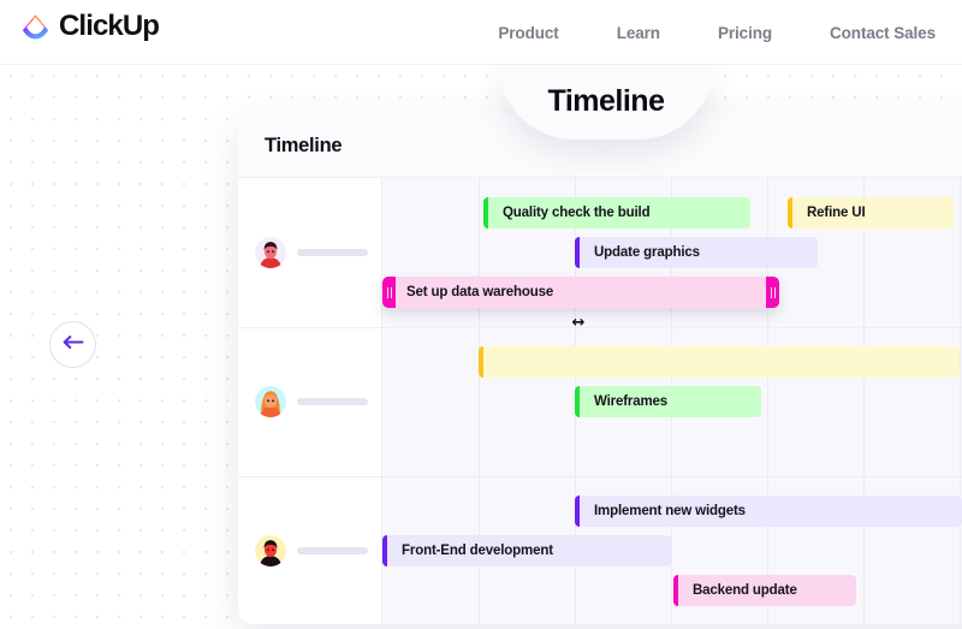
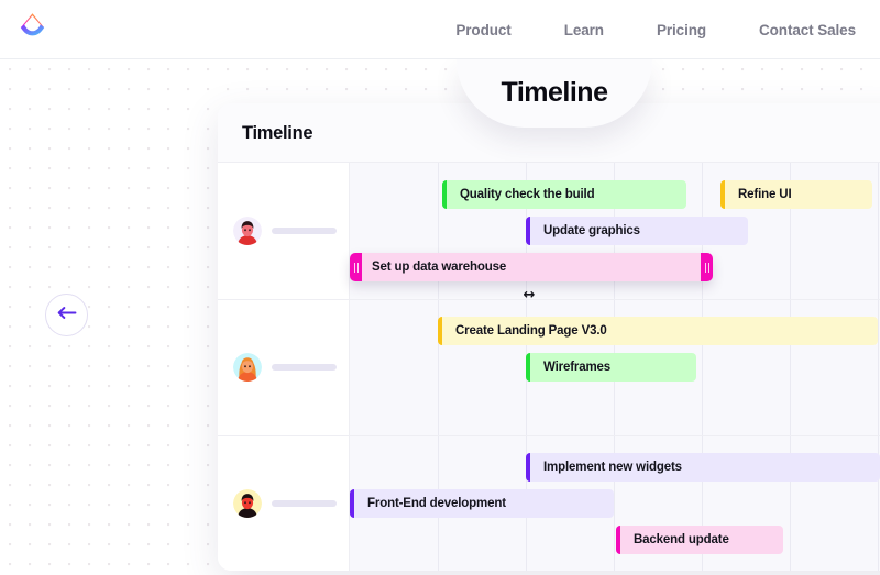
- ClickUp
  Product
  Learn
  Pricing
  Contact Sales
  Timeline
  Timeline
  Quality check the build
  Update graphics
  Set up data warehouse
  Refine UI
+ Create Landing Page V3.0
  Wireframes
  Implement new widgets
  Front-End development
  Backend update
  ↔
